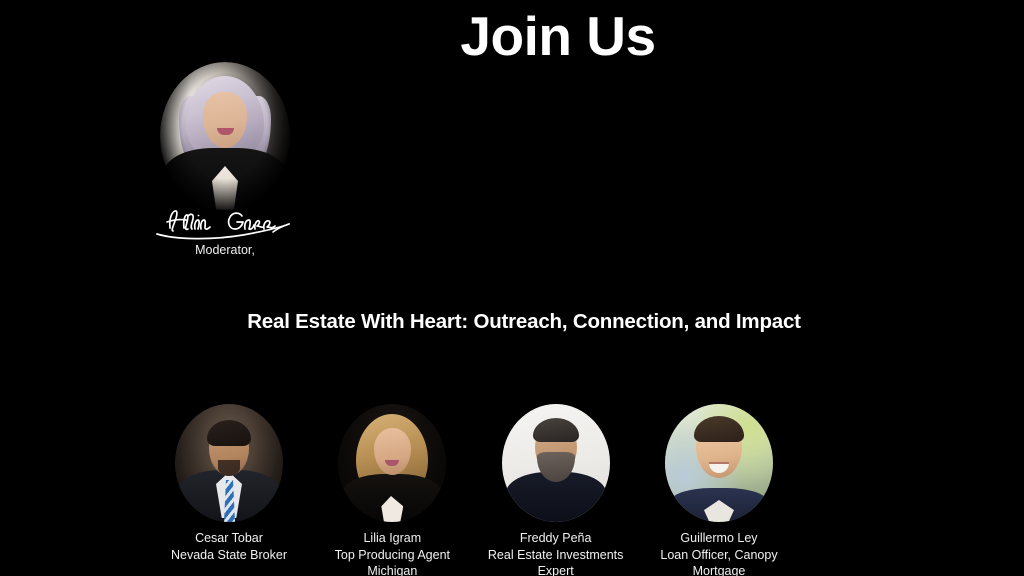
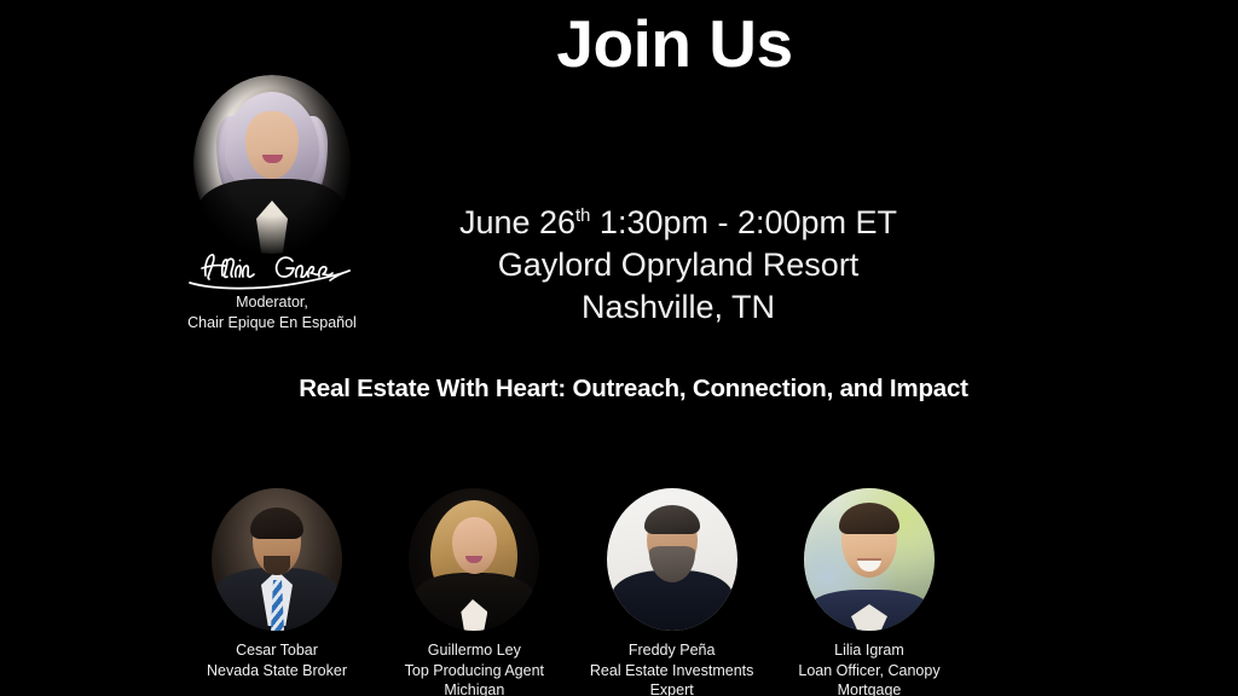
  Join Us
+ June 26th 1:30pm - 2:00pm ET
+ Gaylord Opryland Resort
+ Nashville, TN
  Real Estate With Heart: Outreach, Connection, and Impact
  Moderator,
+ Chair Epique En Español
  Cesar Tobar
  Nevada State Broker
- Lilia Igram
+ Guillermo Ley
  Top Producing Agent
  Michigan
  Freddy Peña
  Real Estate Investments Expert
- Guillermo Ley
+ Lilia Igram
  Loan Officer, Canopy Mortgage
